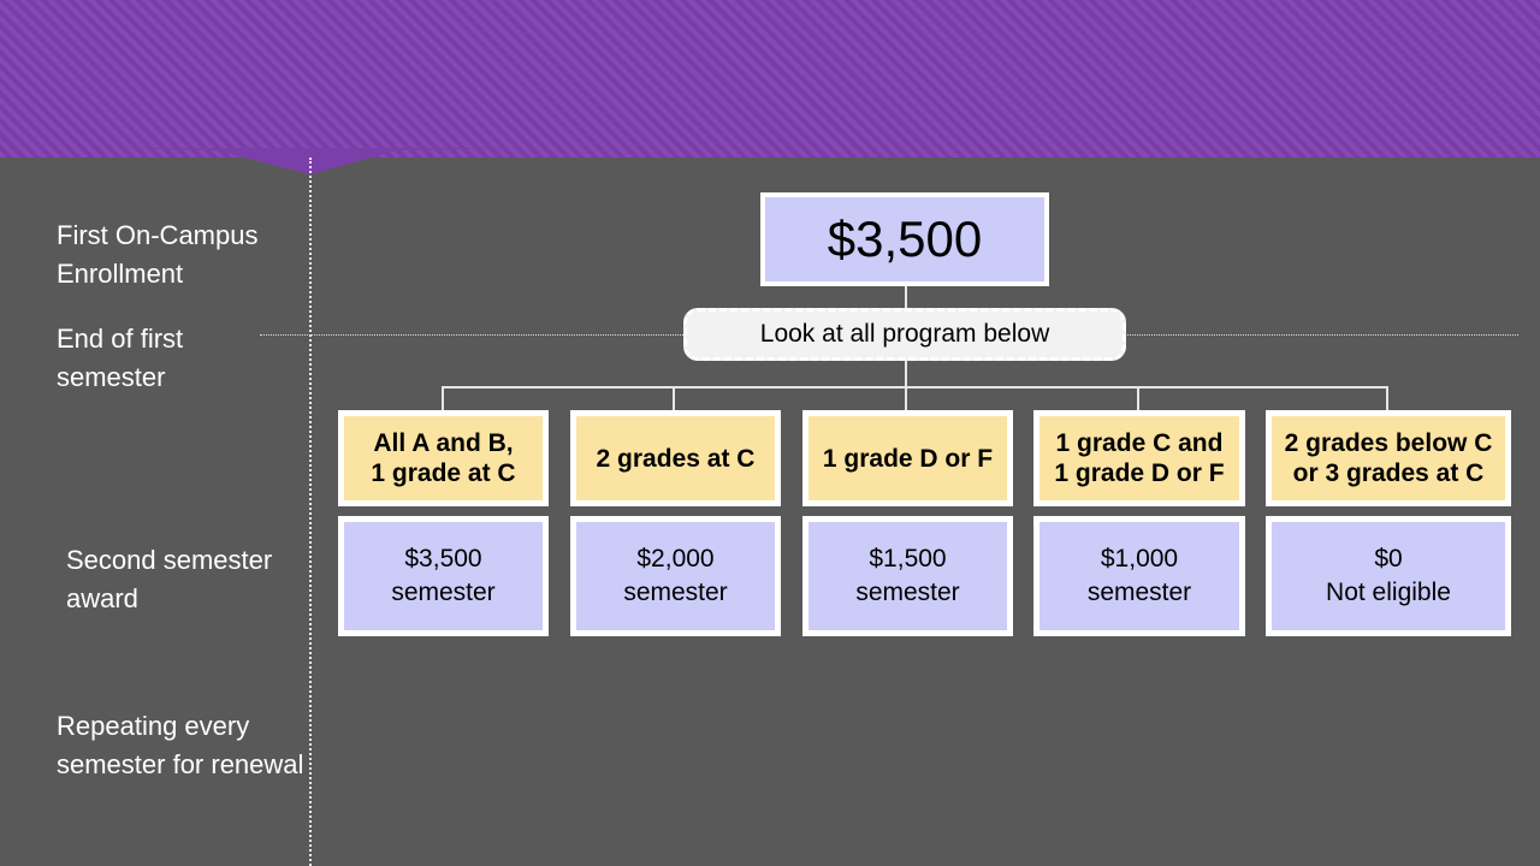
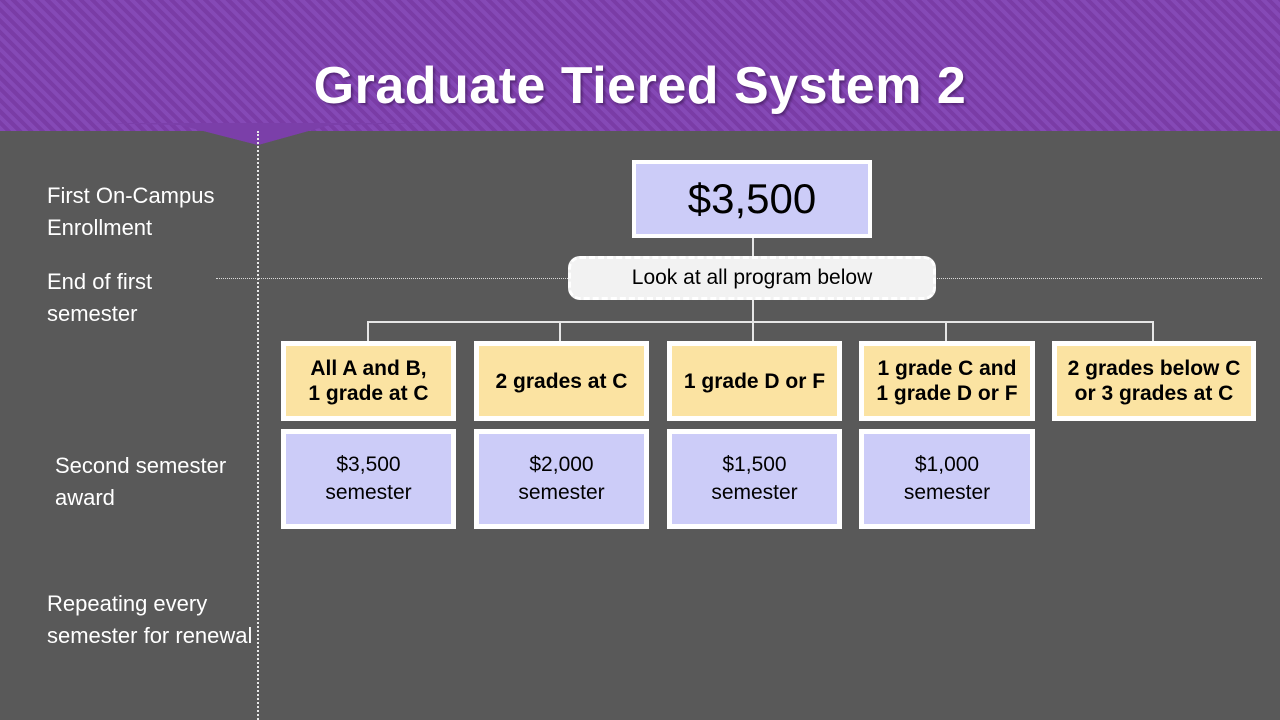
+ Graduate Tiered System 2
  First On-Campus
  Enrollment
  End of first
  semester
  Second semester
  award
  Repeating every
  semester for renewal
  $3,500
  Look at all program below
  All A and B,
  1 grade at C
  2 grades at C
  1 grade D or F
  1 grade C and
  1 grade D or F
  2 grades below C
  or 3 grades at C
  $3,500
  semester
  $2,000
  semester
  $1,500
  semester
  $1,000
  semester
- $0
- Not eligible
